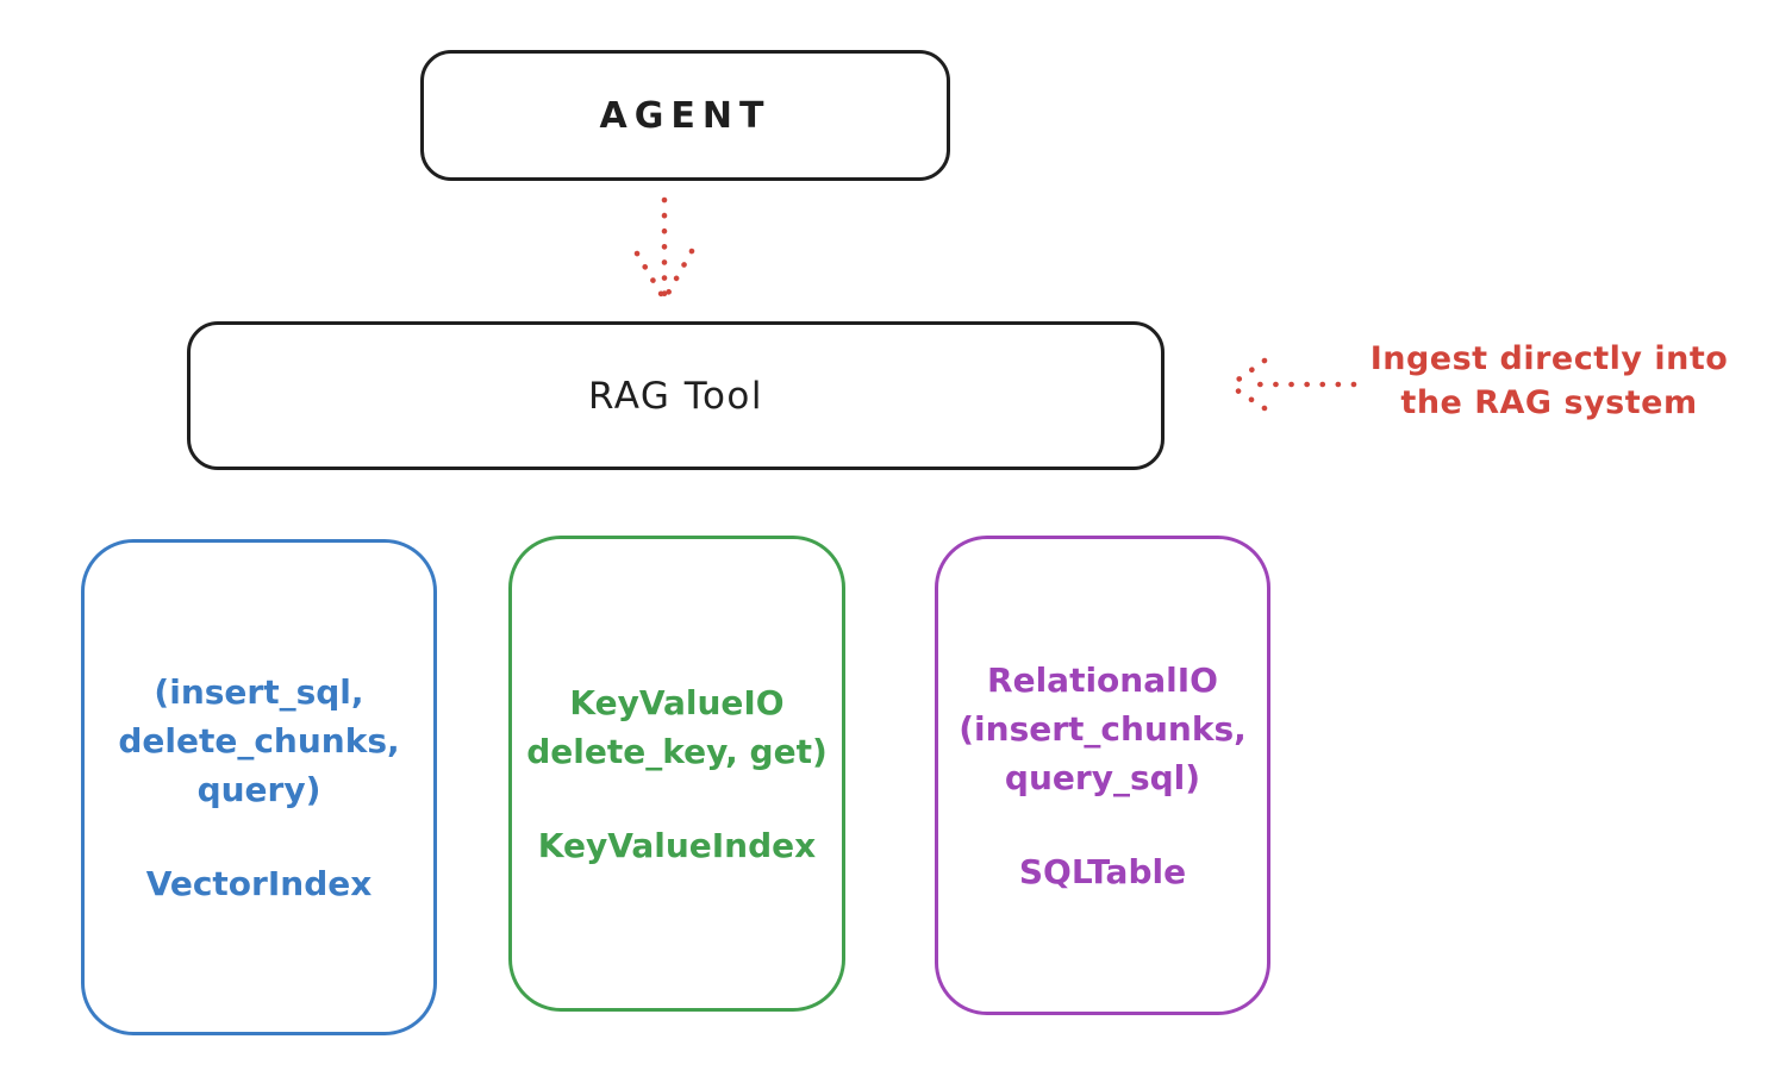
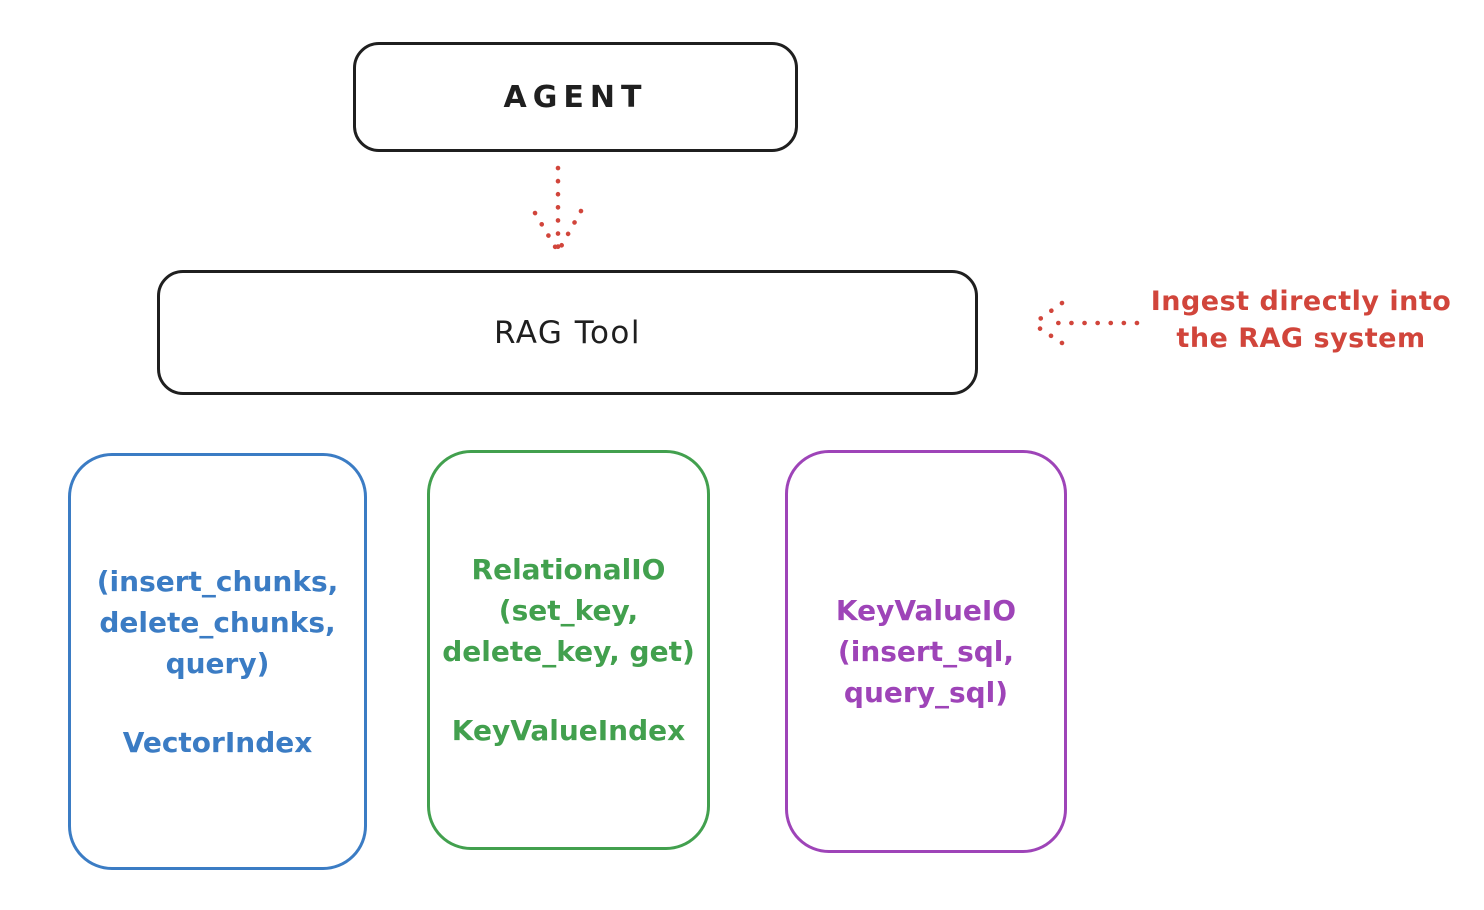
  AGENT
  RAG Tool
  Ingest directly into
  the RAG system
- (insert_sql,
+ (insert_chunks,
  delete_chunks,
  query)
  VectorIndex
- KeyValueIO
+ RelationalIO
+ (set_key,
  delete_key, get)
  KeyValueIndex
- RelationalIO
+ KeyValueIO
- (insert_chunks,
+ (insert_sql,
  query_sql)
- SQLTable
